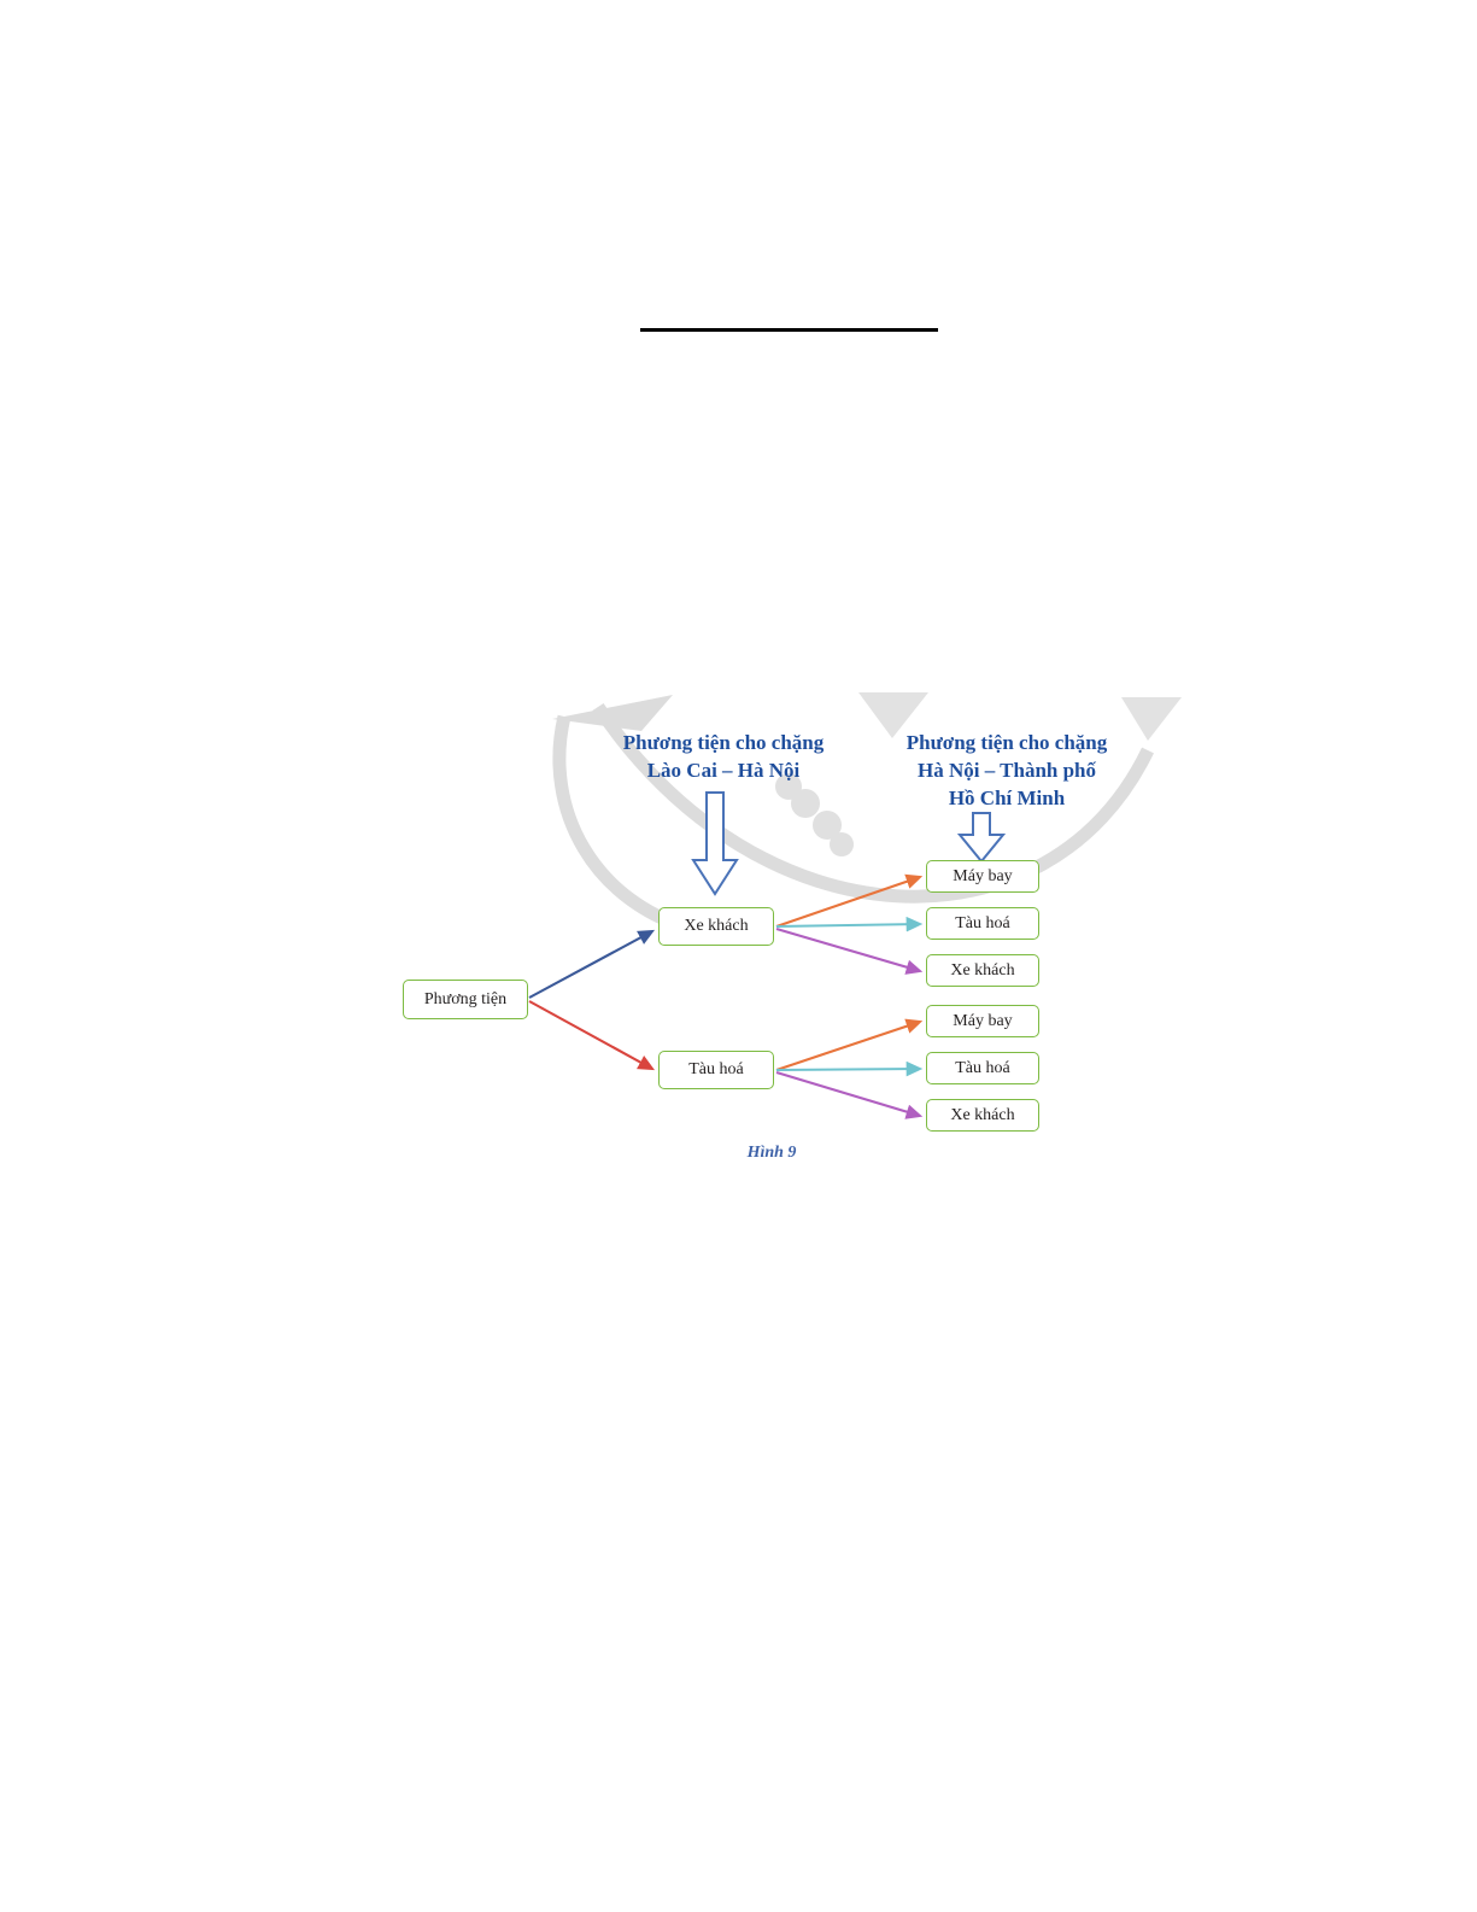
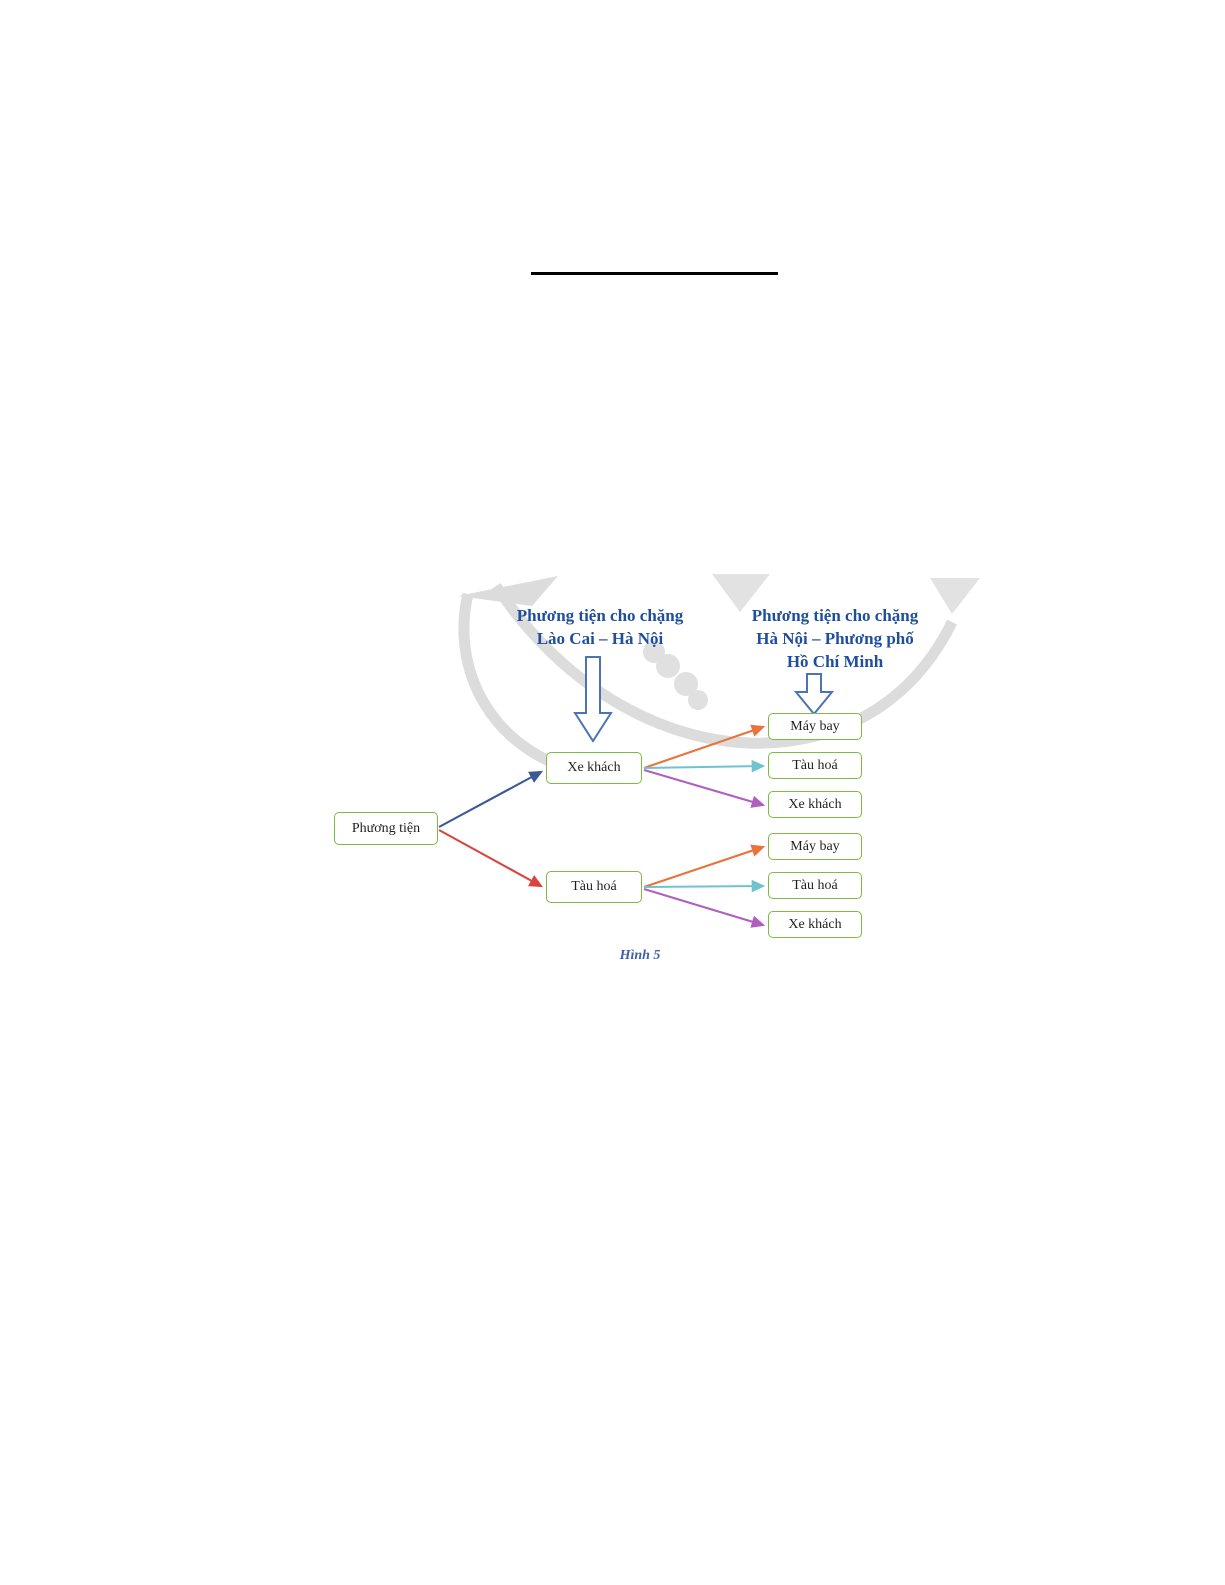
  Phương tiện cho chặng
  Lào Cai – Hà Nội
  Phương tiện cho chặng
- Hà Nội – Thành phố
+ Hà Nội – Phương phố
  Hồ Chí Minh
  Phương tiện
  Xe khách
  Tàu hoá
  Máy bay
  Tàu hoá
  Xe khách
  Máy bay
  Tàu hoá
  Xe khách
- Hình 9
+ Hình 5
